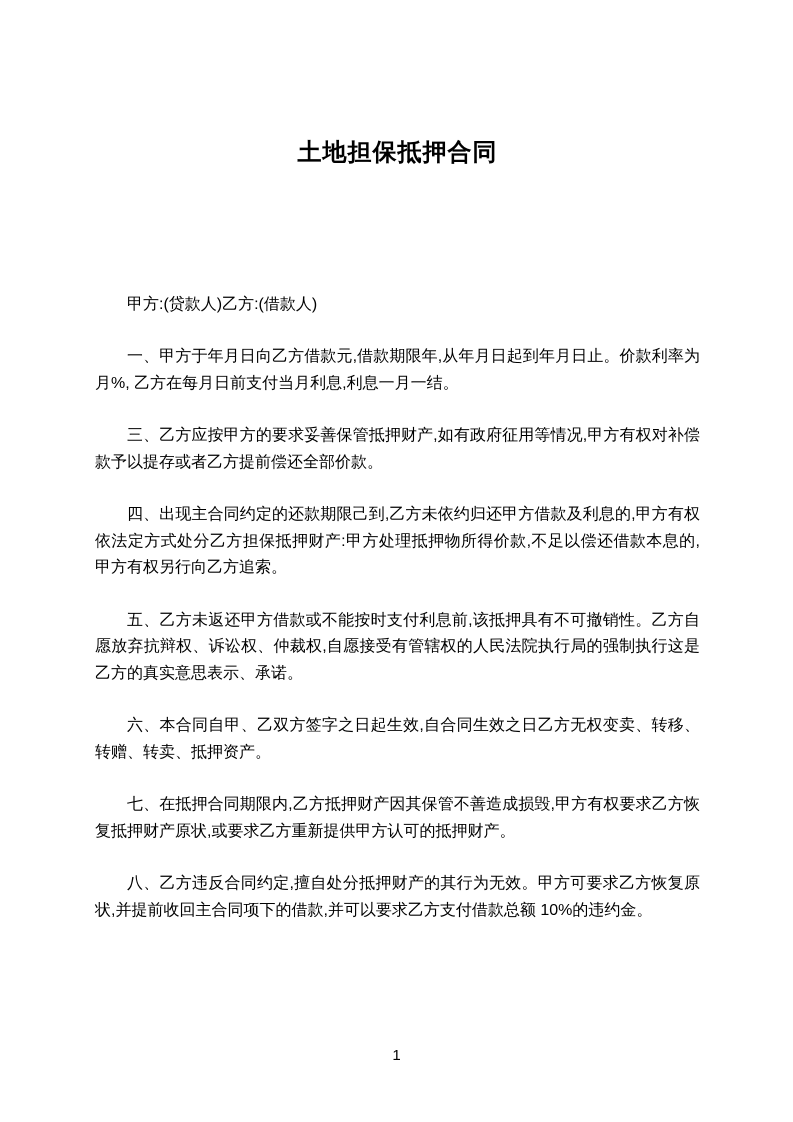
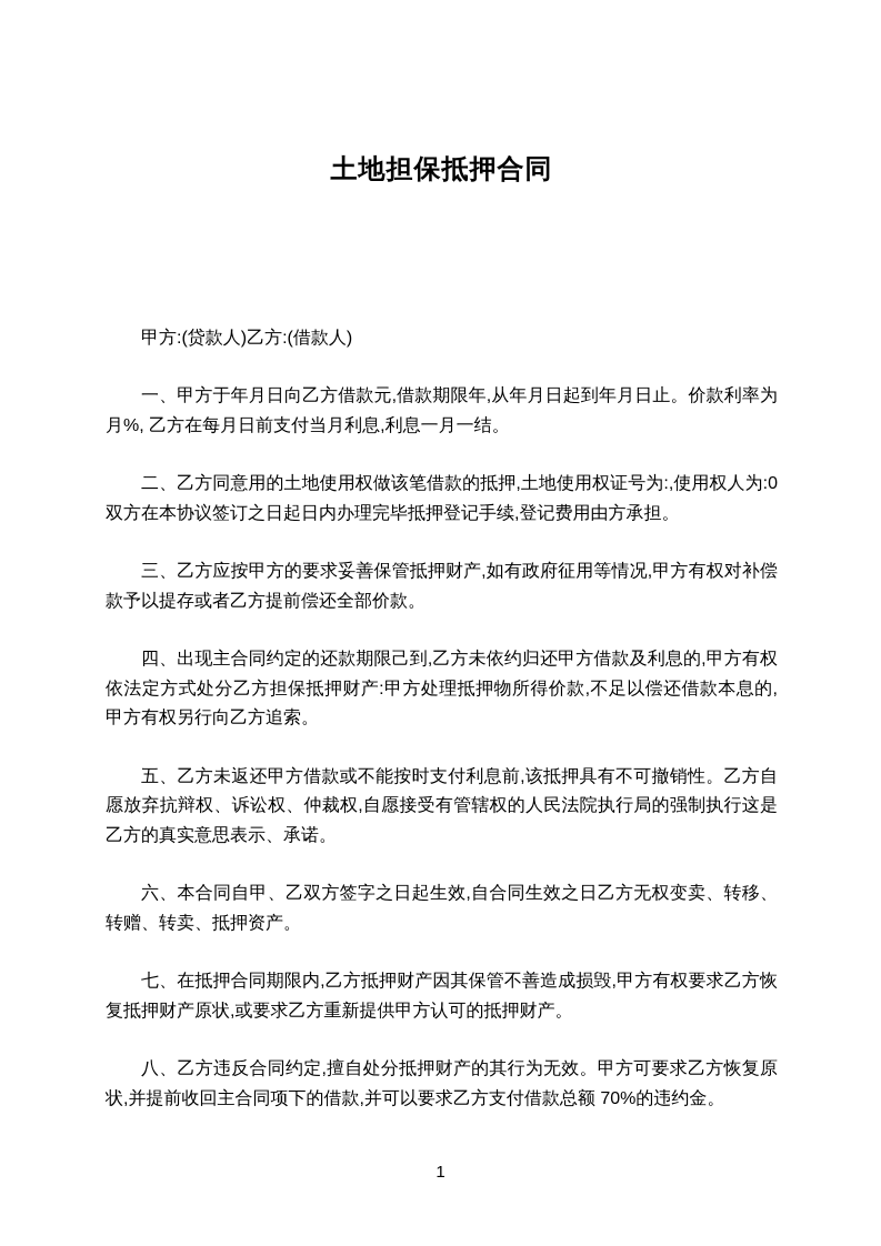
  土地担保抵押合同
  甲方:(贷款人)乙方:(借款人)
  一、甲方于年月日向乙方借款元,借款期限年,从年月日起到年月日止。价款利率为月%, 乙方在每月日前支付当月利息,利息一月一结。
+ 二、乙方同意用的土地使用权做该笔借款的抵押,土地使用权证号为:,使用权人为:0 双方在本协议签订之日起日内办理完毕抵押登记手续,登记费用由方承担。
  三、乙方应按甲方的要求妥善保管抵押财产,如有政府征用等情况,甲方有权对补偿款予以提存或者乙方提前偿还全部价款。
  四、出现主合同约定的还款期限己到,乙方未依约归还甲方借款及利息的,甲方有权依法定方式处分乙方担保抵押财产:甲方处理抵押物所得价款,不足以偿还借款本息的,甲方有权另行向乙方追索。
  五、乙方未返还甲方借款或不能按时支付利息前,该抵押具有不可撤销性。乙方自愿放弃抗辩权、诉讼权、仲裁权,自愿接受有管辖权的人民法院执行局的强制执行这是乙方的真实意思表示、承诺。
  六、本合同自甲、乙双方签字之日起生效,自合同生效之日乙方无权变卖、转移、转赠、转卖、抵押资产。
  七、在抵押合同期限内,乙方抵押财产因其保管不善造成损毁,甲方有权要求乙方恢复抵押财产原状,或要求乙方重新提供甲方认可的抵押财产。
- 八、乙方违反合同约定,擅自处分抵押财产的其行为无效。甲方可要求乙方恢复原状,并提前收回主合同项下的借款,并可以要求乙方支付借款总额 10%的违约金。
+ 八、乙方违反合同约定,擅自处分抵押财产的其行为无效。甲方可要求乙方恢复原状,并提前收回主合同项下的借款,并可以要求乙方支付借款总额 70%的违约金。
  1
